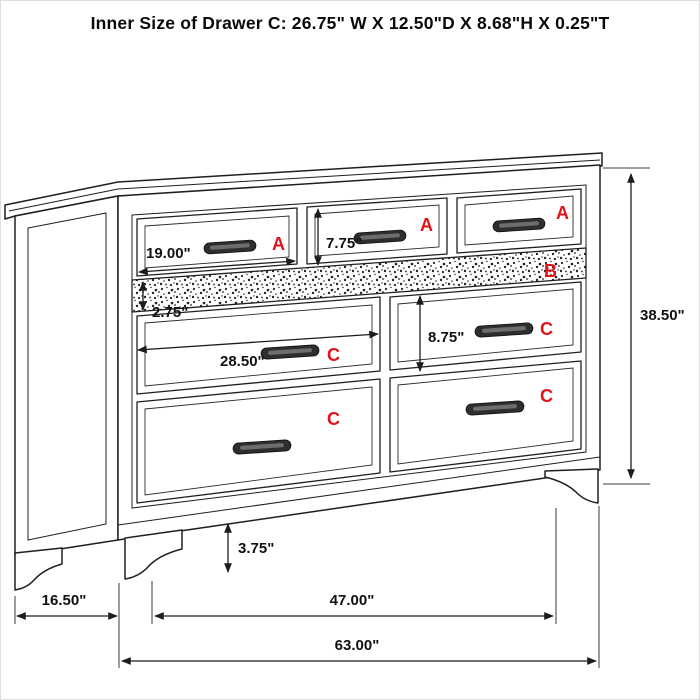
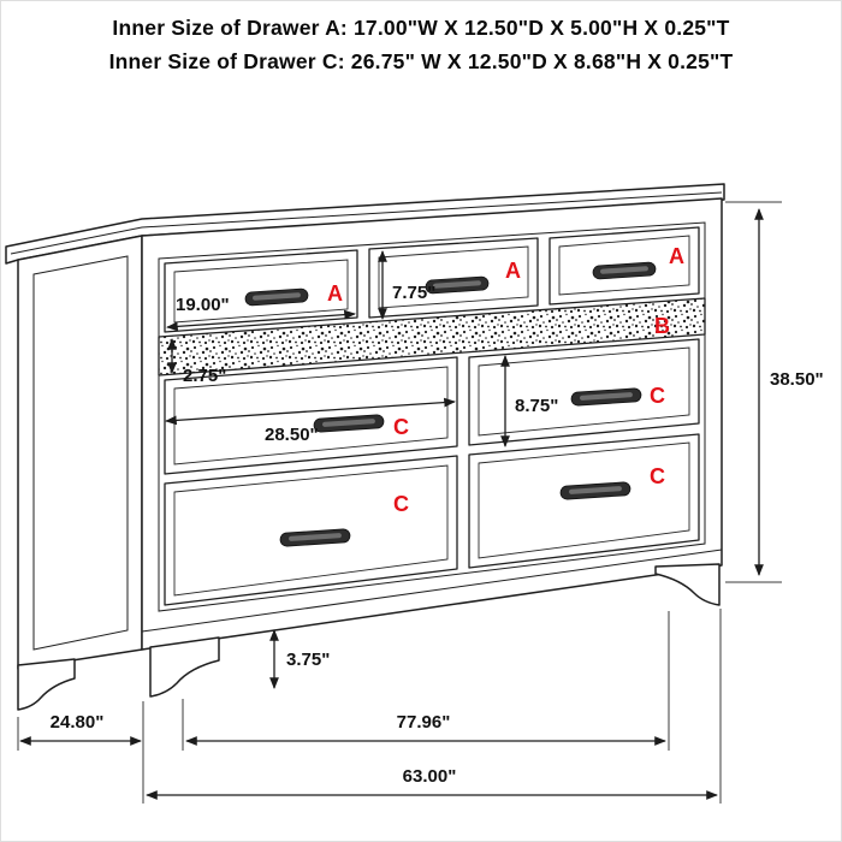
+ Inner Size of Drawer A: 17.00"W X 12.50"D X 5.00"H X 0.25"T
  Inner Size of Drawer C: 26.75" W X 12.50"D X 8.68"H X 0.25"T
  A
  A
  A
  B
  C
  C
  C
  C
  19.00"
  7.75"
  2.75"
  28.50"
  8.75"
  38.50"
  3.75"
- 16.50"
+ 24.80"
- 47.00"
+ 77.96"
  63.00"
